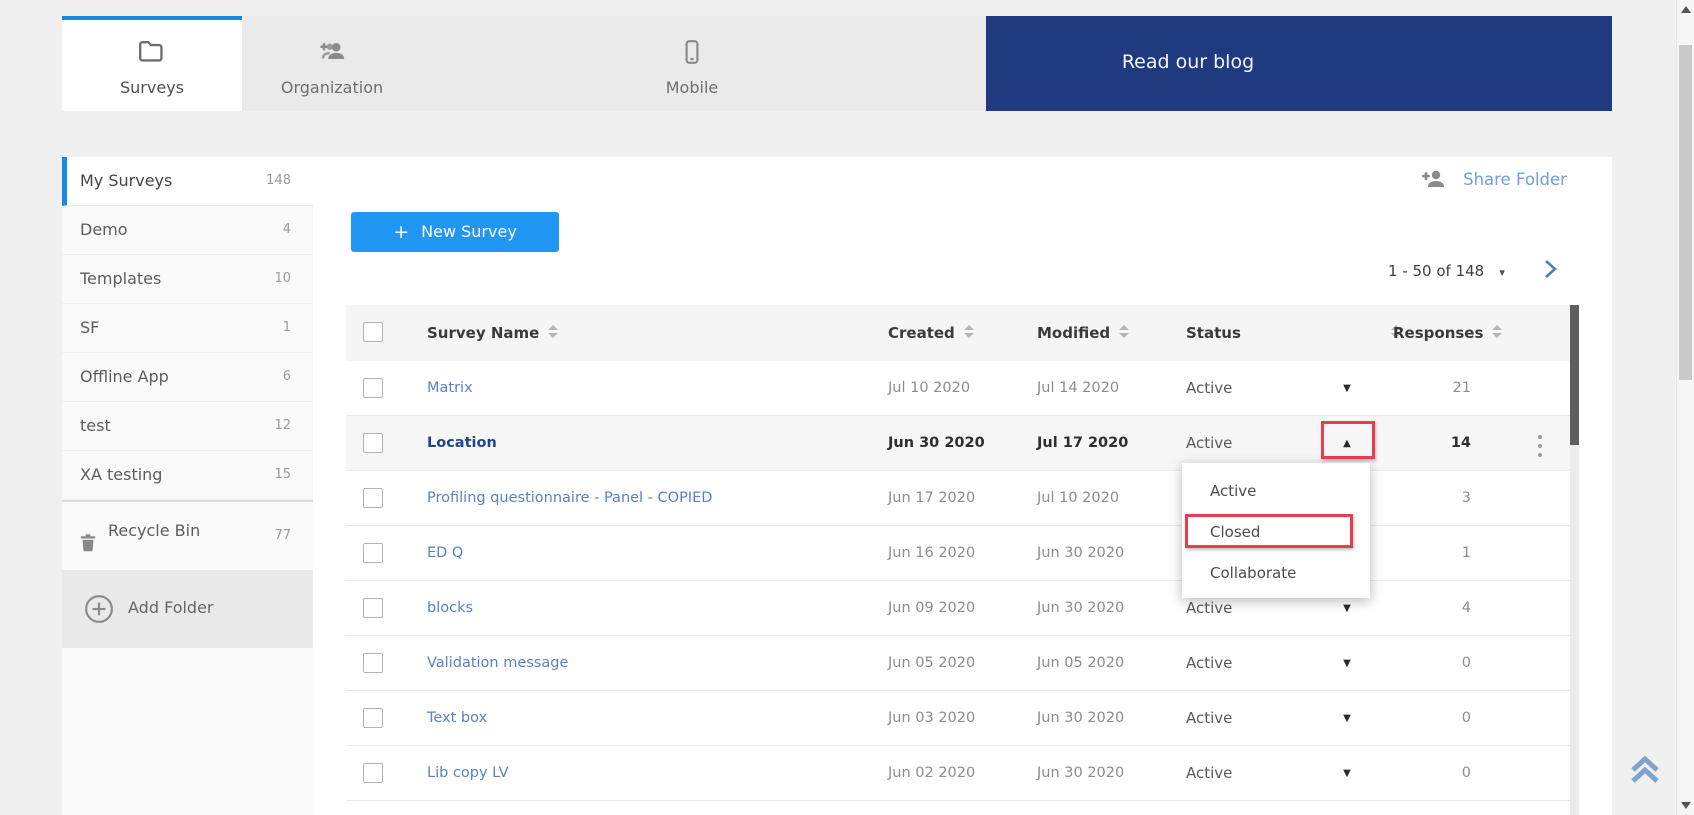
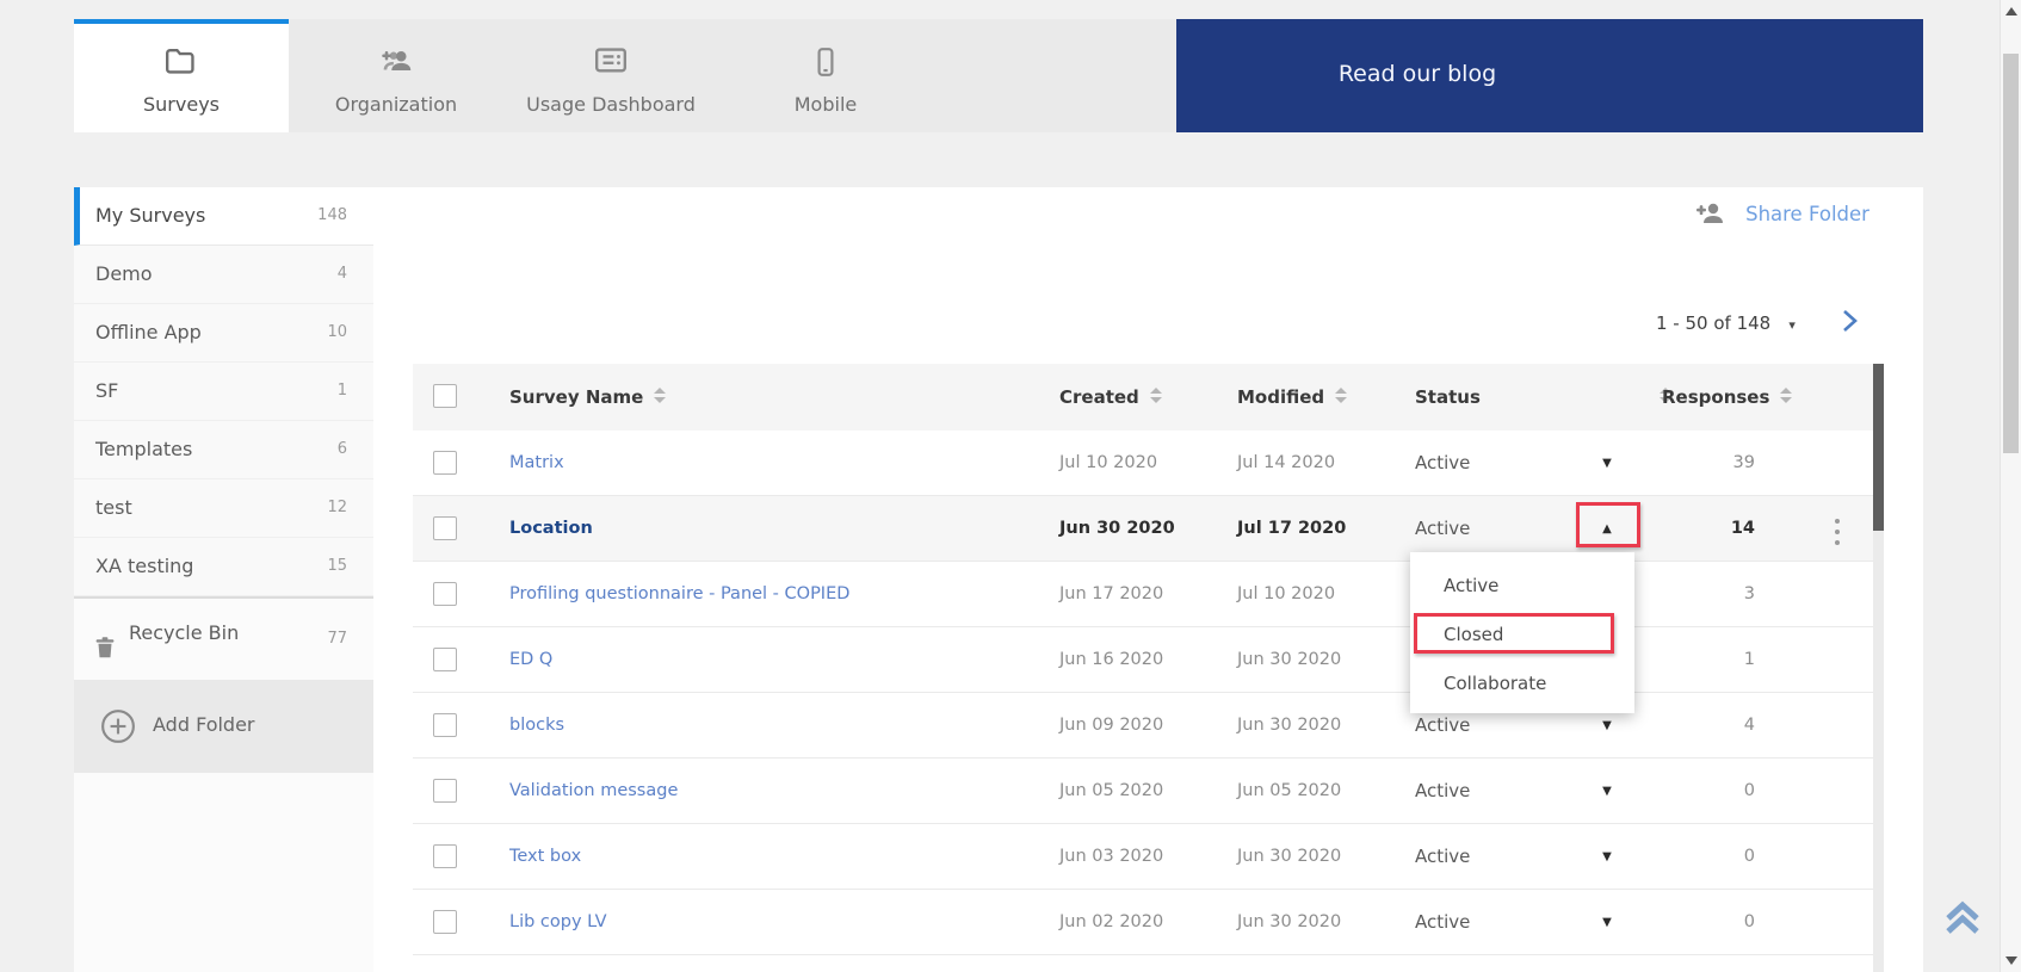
  Surveys
  Organization
+ Usage Dashboard
  Mobile
  Read our blog
  My Surveys
  148
  Demo
  4
- Templates
+ Offline App
  10
  SF
  1
- Offline App
+ Templates
  6
  test
  12
  XA testing
  15
  Recycle Bin
  77
  Add Folder
- + New Survey
  Share Folder
  1 - 50 of 148 ▾
  Survey Name
  Created
  Modified
  Status
  Responses
  Matrix
  Jul 10 2020
  Jul 14 2020
  Active
  ▼
- 21
+ 39
  Location
  Jun 30 2020
  Jul 17 2020
  Active
  ▲
  14
  Profiling questionnaire - Panel - COPIED
  Jun 17 2020
  Jul 10 2020
  3
  ED Q
  Jun 16 2020
  Jun 30 2020
  1
  blocks
  Jun 09 2020
  Jun 30 2020
  Active
  ▼
  4
  Validation message
  Jun 05 2020
  Jun 05 2020
  Active
  ▼
  0
  Text box
  Jun 03 2020
  Jun 30 2020
  Active
  ▼
  0
  Lib copy LV
  Jun 02 2020
  Jun 30 2020
  Active
  ▼
  0
  Active
  Closed
  Collaborate
